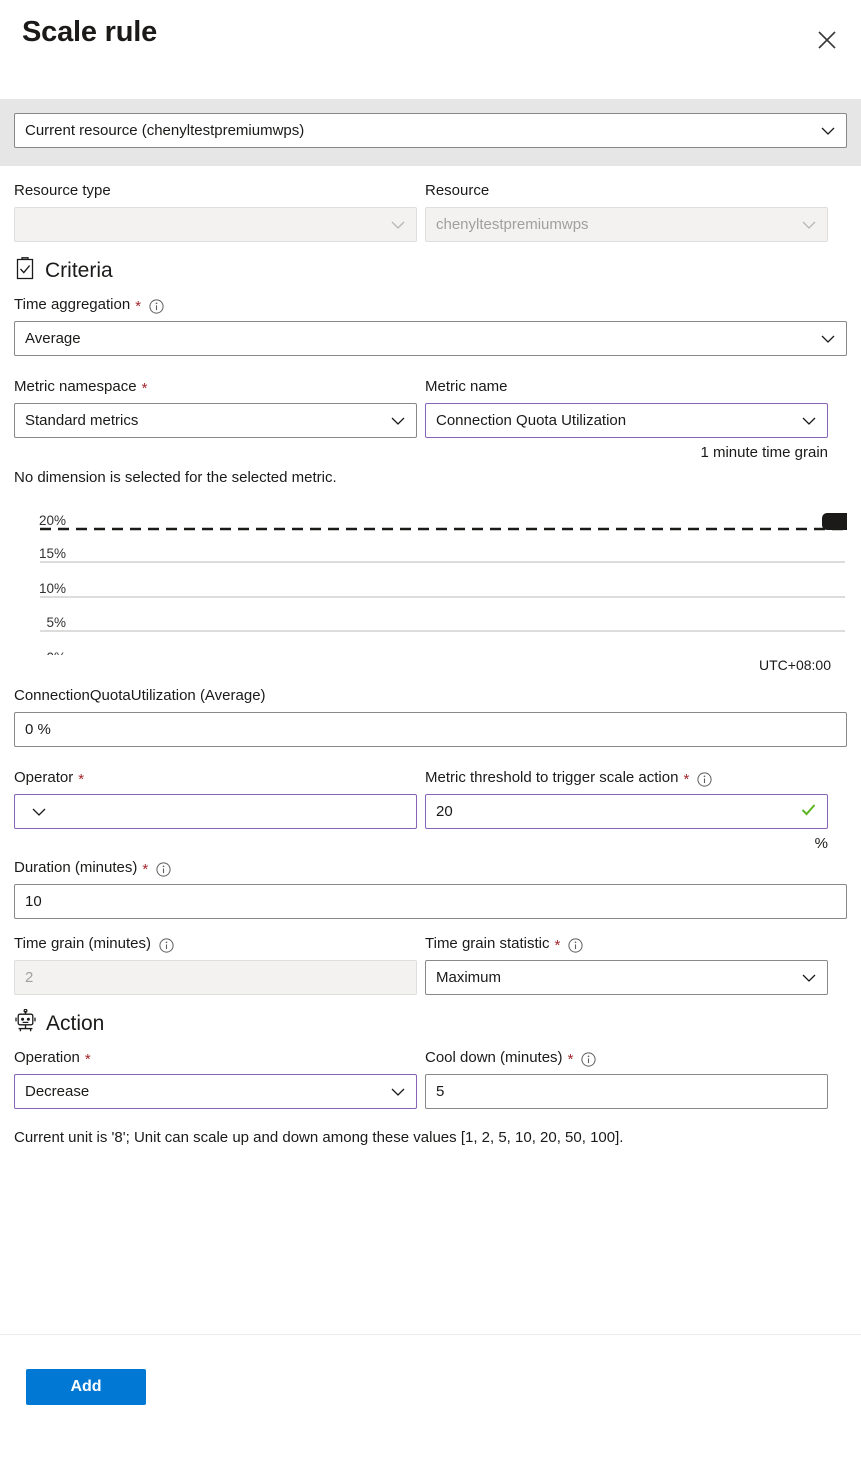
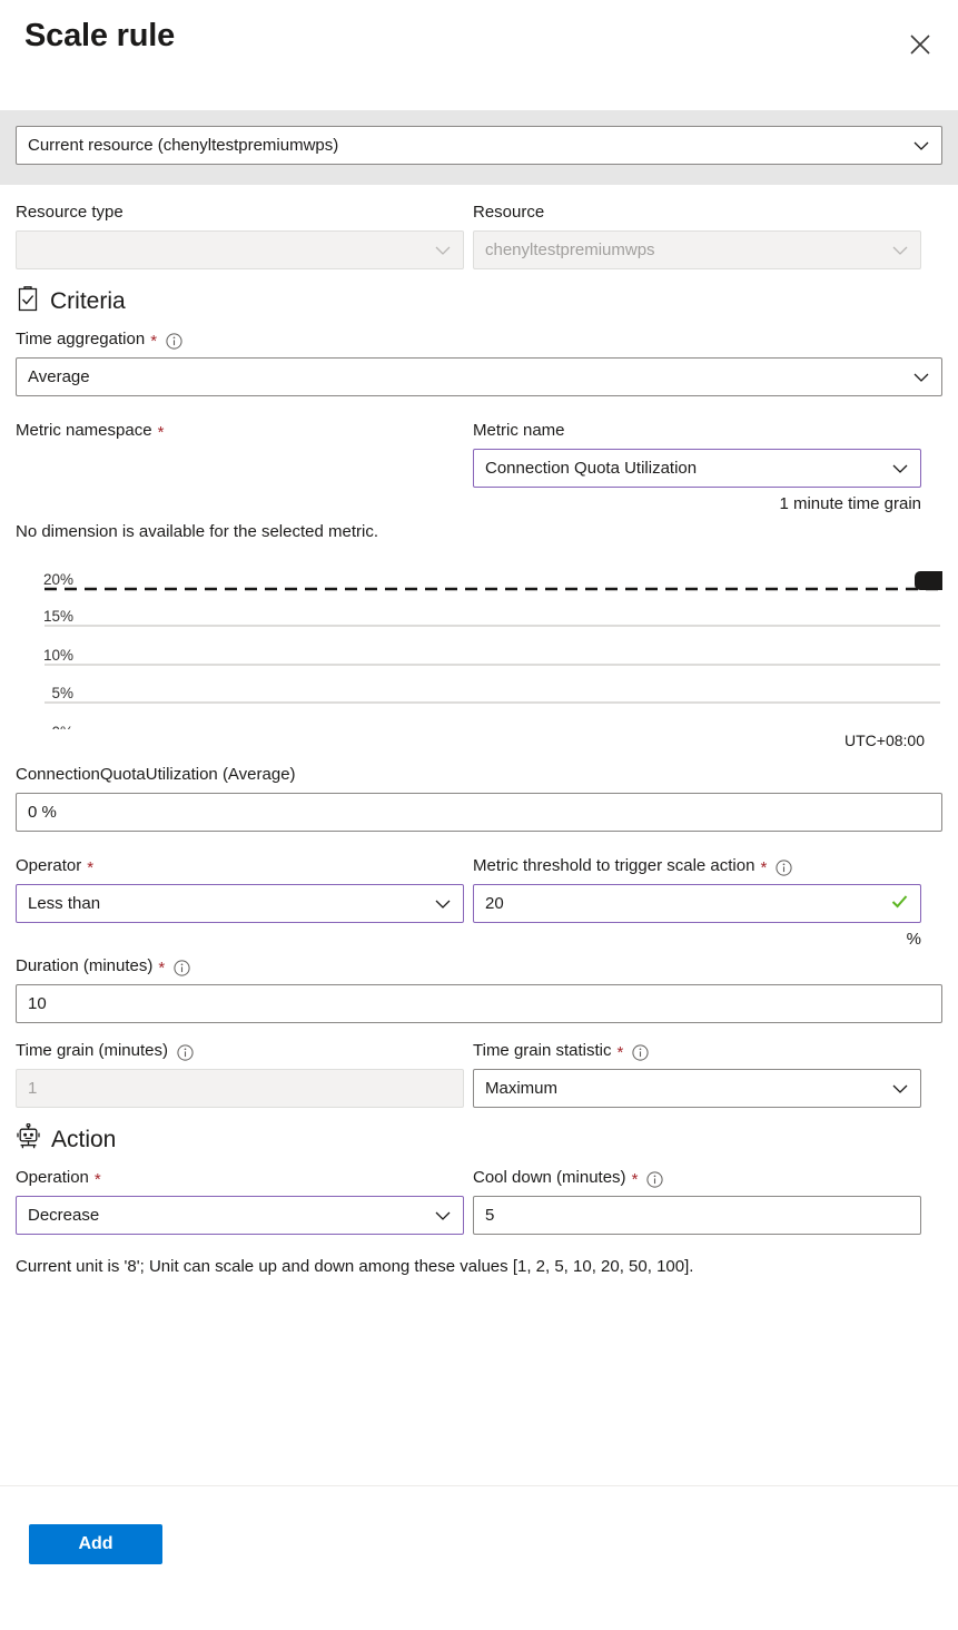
  Scale rule
  Current resource (chenyltestpremiumwps)
  Resource type
  Resource
  chenyltestpremiumwps
  Criteria
  Time aggregation
  *
  Average
  Metric namespace
  *
- Standard metrics
  Metric name
  Connection Quota Utilization
  1 minute time grain
- No dimension is selected for the selected metric.
+ No dimension is available for the selected metric.
  20%
  15%
  10%
  5%
  UTC+08:00
  ConnectionQuotaUtilization (Average)
  0 %
  Operator
  *
+ Less than
  Metric threshold to trigger scale action
  *
  20
  %
  Duration (minutes)
  *
  10
  Time grain (minutes)
- 2
+ 1
  Time grain statistic
  *
  Maximum
  Action
  Operation
  *
  Decrease
  Cool down (minutes)
  *
  5
  Current unit is '8'; Unit can scale up and down among these values [1, 2, 5, 10, 20, 50, 100].
  Add
